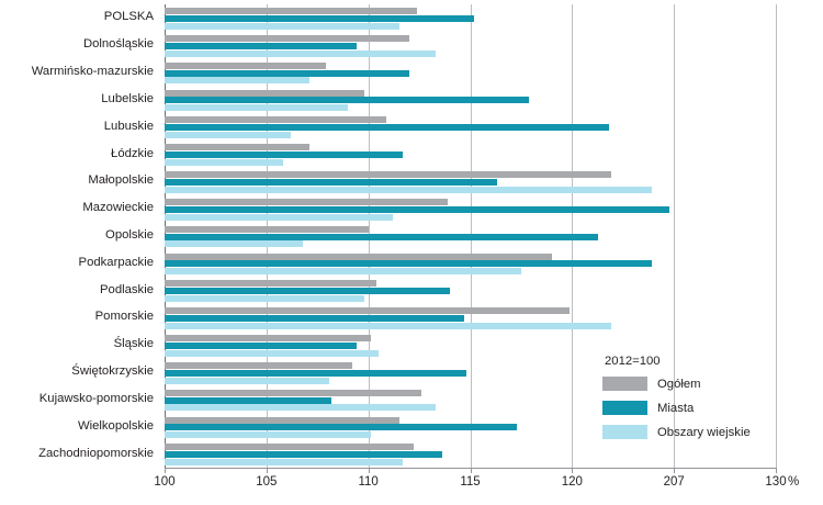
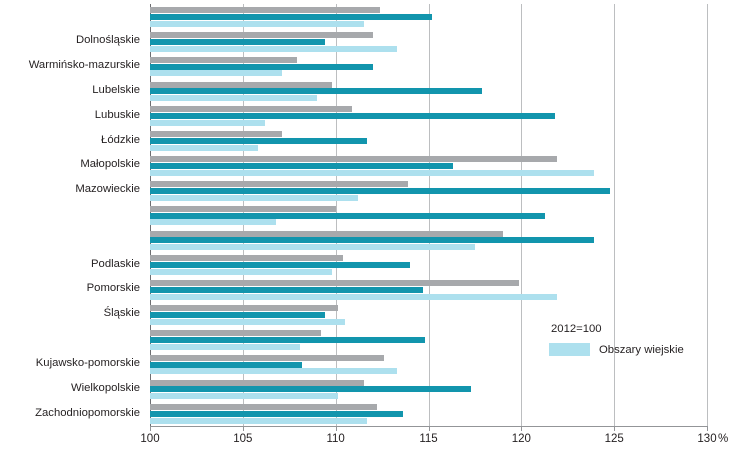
- POLSKA
  Dolnośląskie
  Warmińsko-mazurskie
  Lubelskie
  Lubuskie
  Łódzkie
  Małopolskie
  Mazowieckie
- Opolskie
- Podkarpackie
  Podlaskie
  Pomorskie
  Śląskie
- Świętokrzyskie
  Kujawsko-pomorskie
  Wielkopolskie
  Zachodniopomorskie
  100
  105
  110
  115
  120
- 207
+ 125
  130
  %
  2012=100
- Ogółem
- Miasta
  Obszary wiejskie
